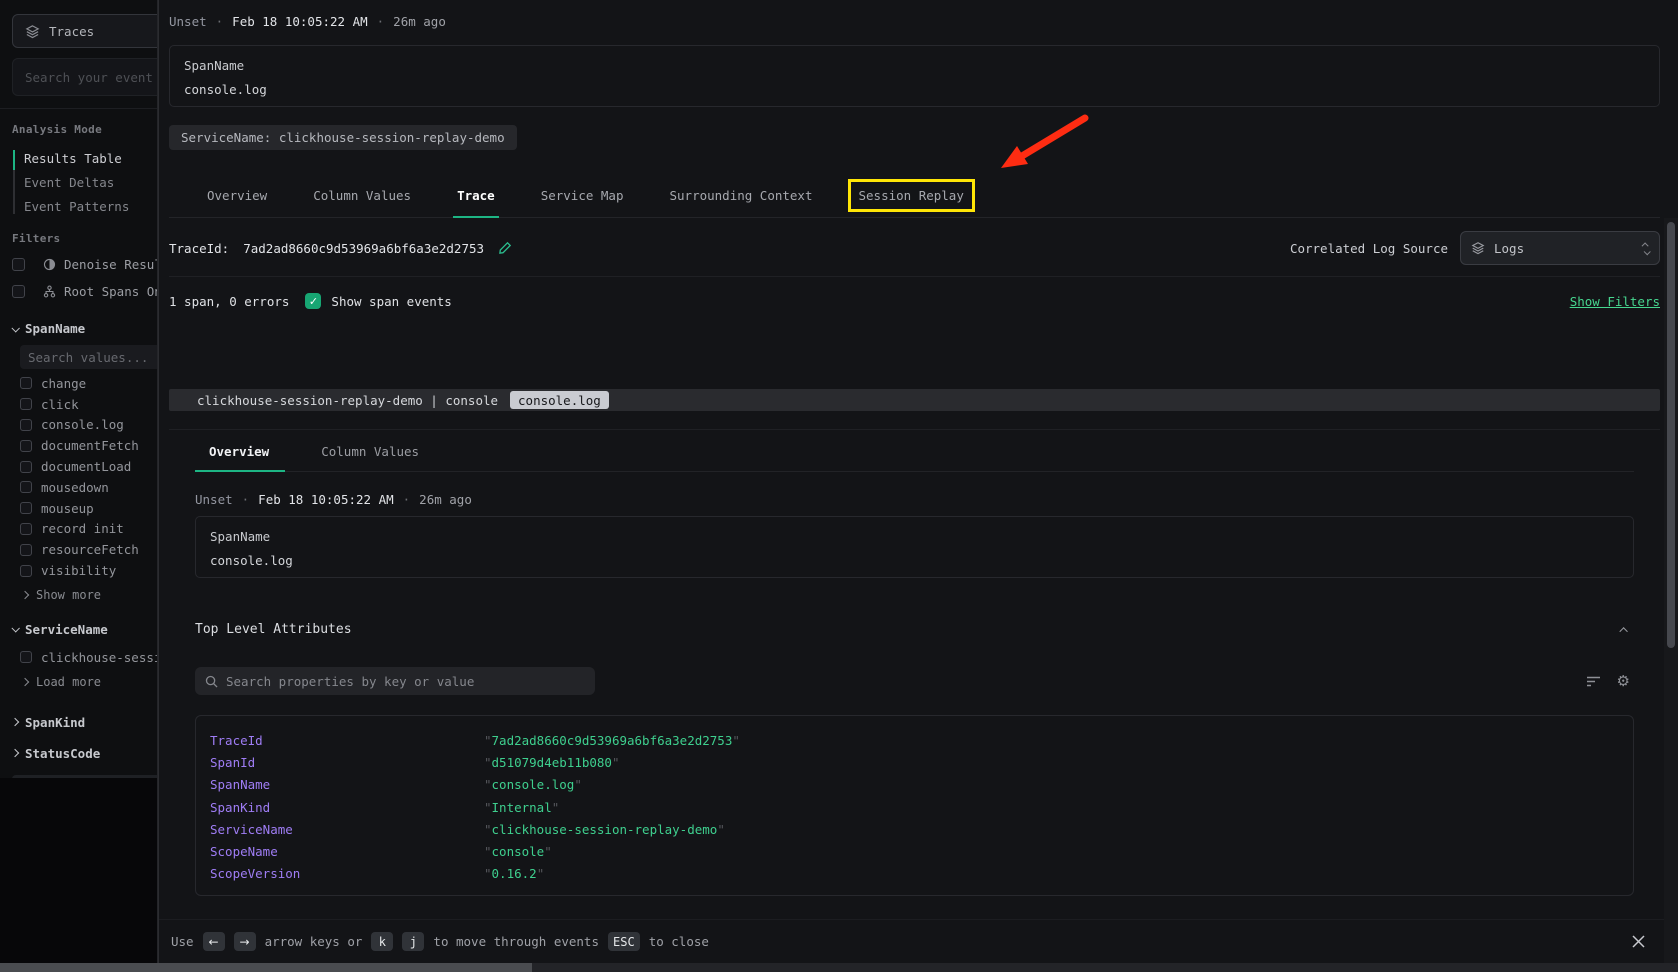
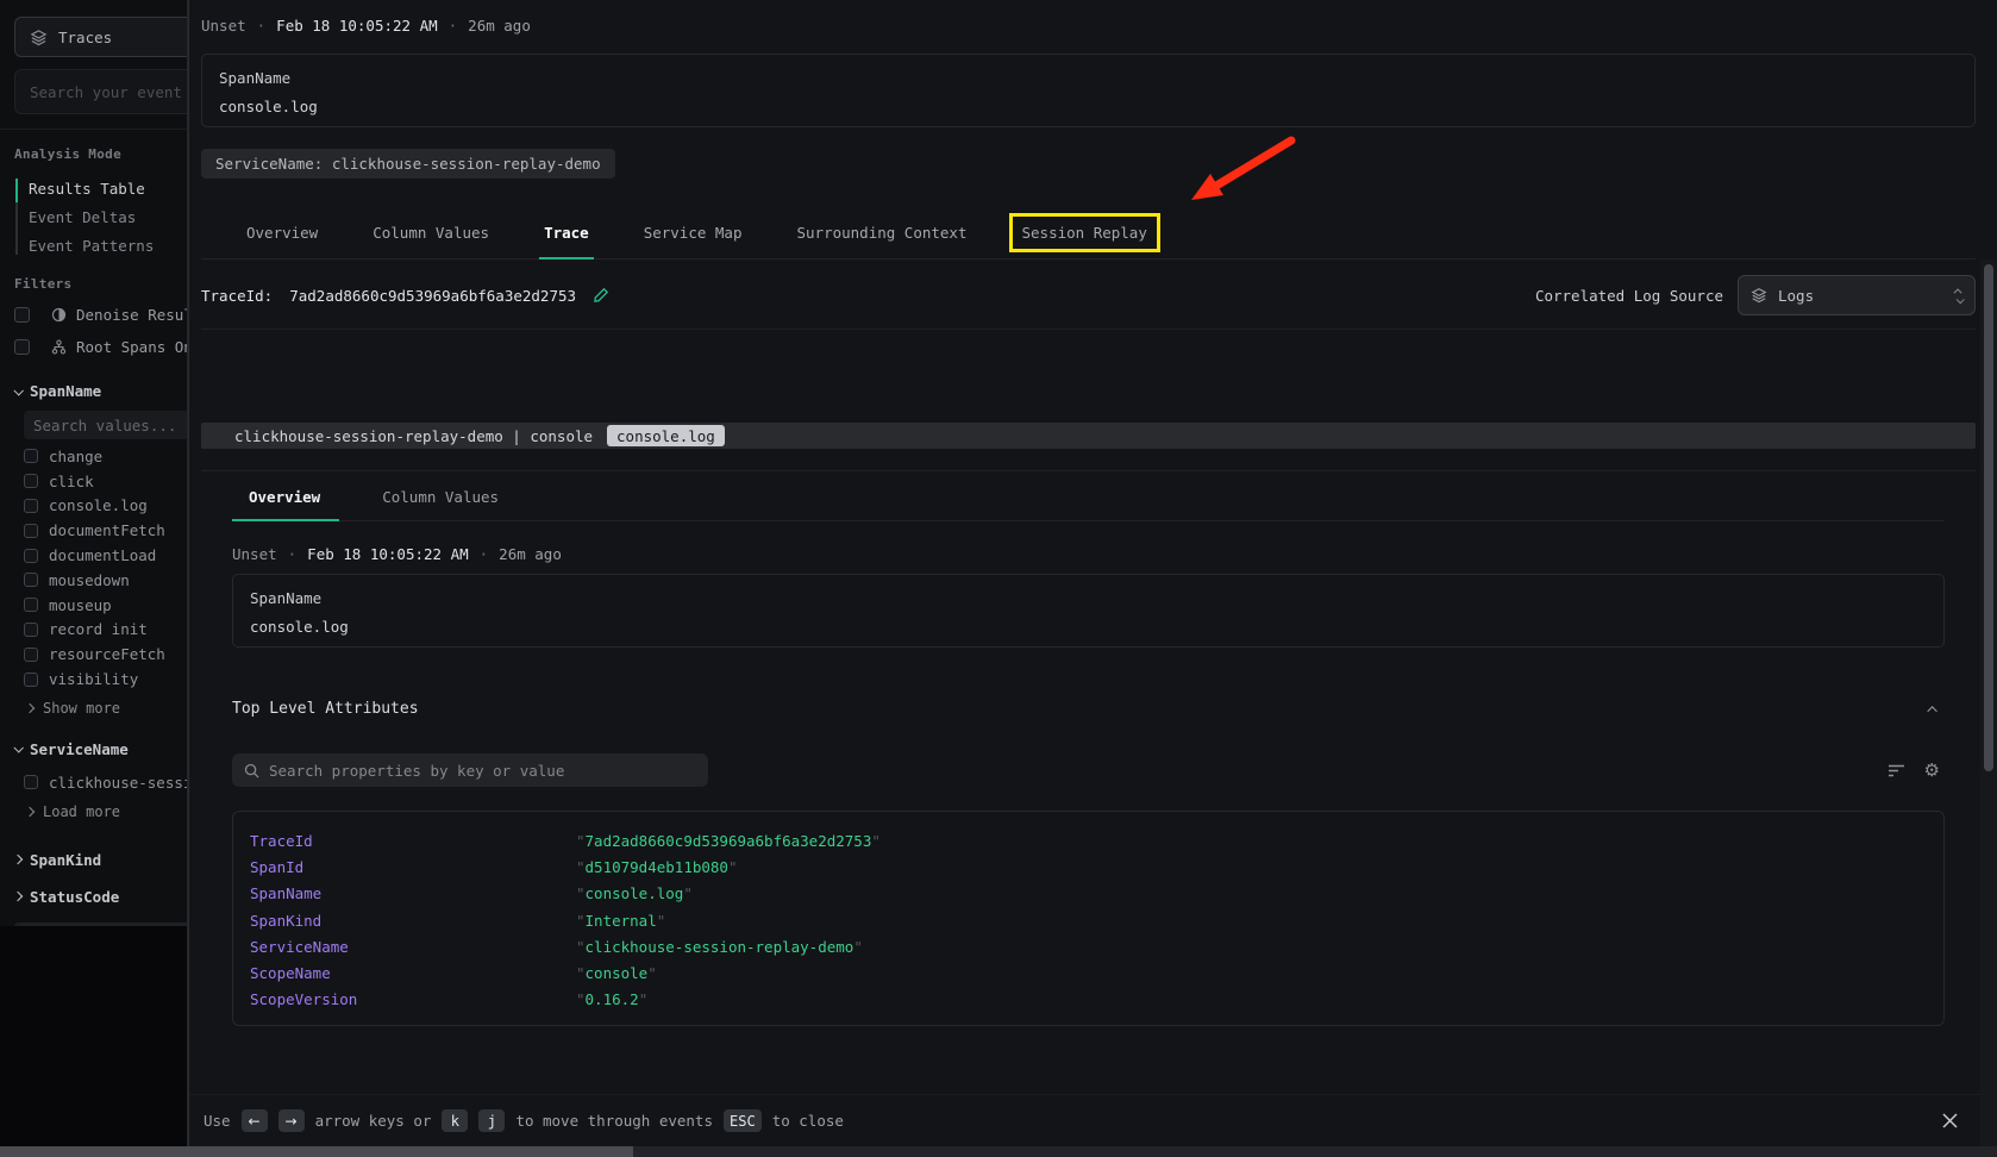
  Traces
  Search your event
  Analysis Mode
  Results Table
  Event Deltas
  Event Patterns
  Filters
  Denoise Resu
  Root Spans O
  SpanName
  Search values...
  change
  click
  console.log
  documentFetch
  documentLoad
  mousedown
  mouseup
  record init
  resourceFetch
  visibility
  Show more
  ServiceName
  clickhouse-sess
  Load more
  SpanKind
  StatusCode
  Unset
  ·
  Feb 18 10:05:22 AM
  ·
  26m ago
  SpanName
  console.log
  ServiceName: clickhouse-session-replay-demo
  Overview
  Column Values
  Trace
  Service Map
  Surrounding Context
  Session Replay
  TraceId:
  7ad2ad8660c9d53969a6bf6a3e2d2753
  Correlated Log Source
  Logs
- 1 span, 0 errors
- ✓
- Show span events
- Show Filters
  clickhouse-session-replay-demo | console
  console.log
  Overview
  Column Values
  Unset
  ·
  Feb 18 10:05:22 AM
  ·
  26m ago
  SpanName
  console.log
  Top Level Attributes
  Search properties by key or value
  ⚙
  TraceId
  7ad2ad8660c9d53969a6bf6a3e2d2753
  SpanId
  d51079d4eb11b080
  SpanName
  console.log
  SpanKind
  Internal
  ServiceName
  clickhouse-session-replay-demo
  ScopeName
  console
  ScopeVersion
  0.16.2
  Use
  ←
  →
  arrow keys or
  k
  j
  to move through events
  ESC
  to close
